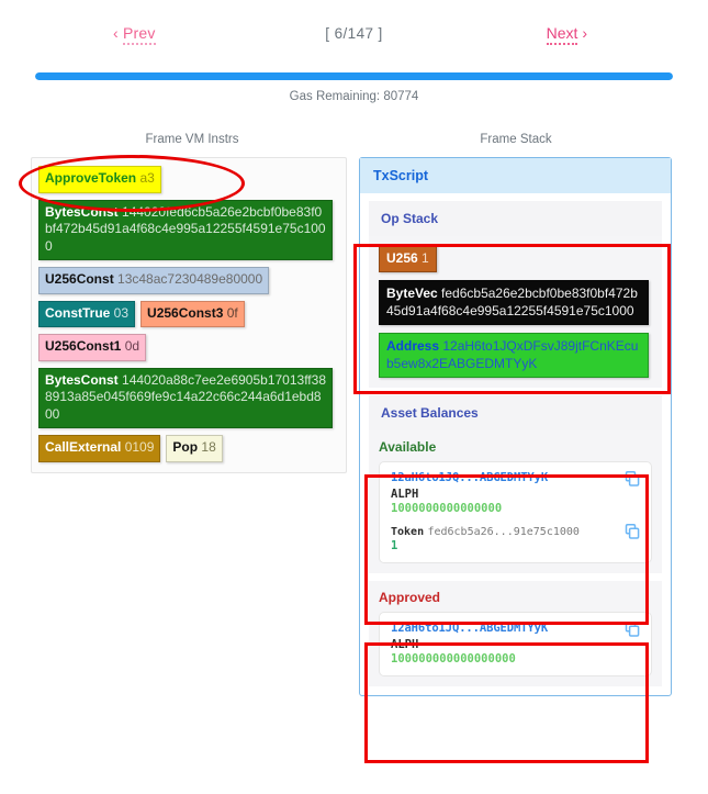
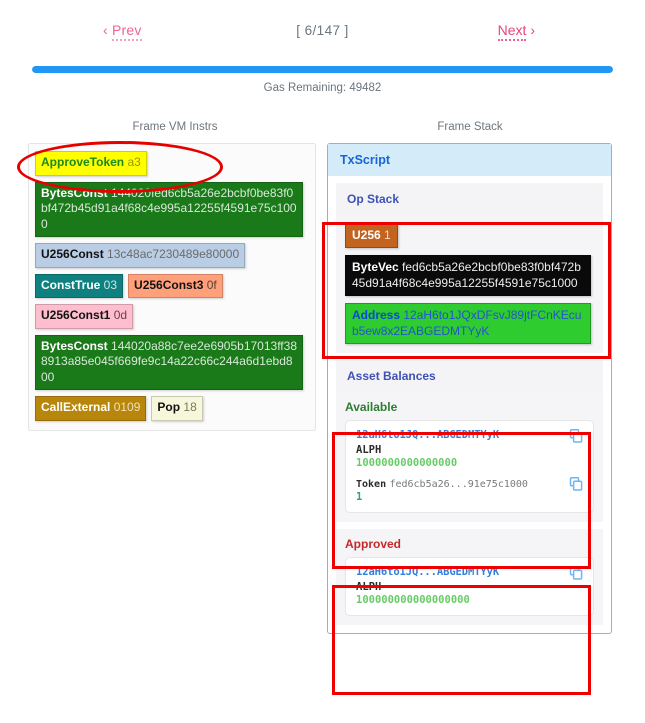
  ‹ Prev
  [ 6/147 ]
  Next ›
- Gas Remaining: 80774
+ Gas Remaining: 49482
  Frame VM Instrs
  Frame Stack
  ApproveToken a3
  BytesConst 144020fed6cb5a26e2bcbf0be83f0bf472b45d91a4f68c4e995a12255f4591e75c1000
  U256Const 13c48ac7230489e80000
  ConstTrue 03 U256Const3 0f
  U256Const1 0d
  BytesConst 144020a88c7ee2e6905b17013ff388913a85e045f669fe9c14a22c66c244a6d1ebd800
  CallExternal 0109 Pop 18
  TxScript
  Op Stack
  U256 1
  ByteVec fed6cb5a26e2bcbf0be83f0bf472b45d91a4f68c4e995a12255f4591e75c1000
  Address 12aH6to1JQxDFsvJ89jtFCnKEcub5ew8x2EABGEDMTYyK
  Asset Balances
  Available
  12aH6to1JQ...ABGEDMTYyK
  ALPH
  1000000000000000
  Token fed6cb5a26...91e75c1000
  1
  Approved
  12aH6to1JQ...ABGEDMTYyK
  ALPH
  100000000000000000
